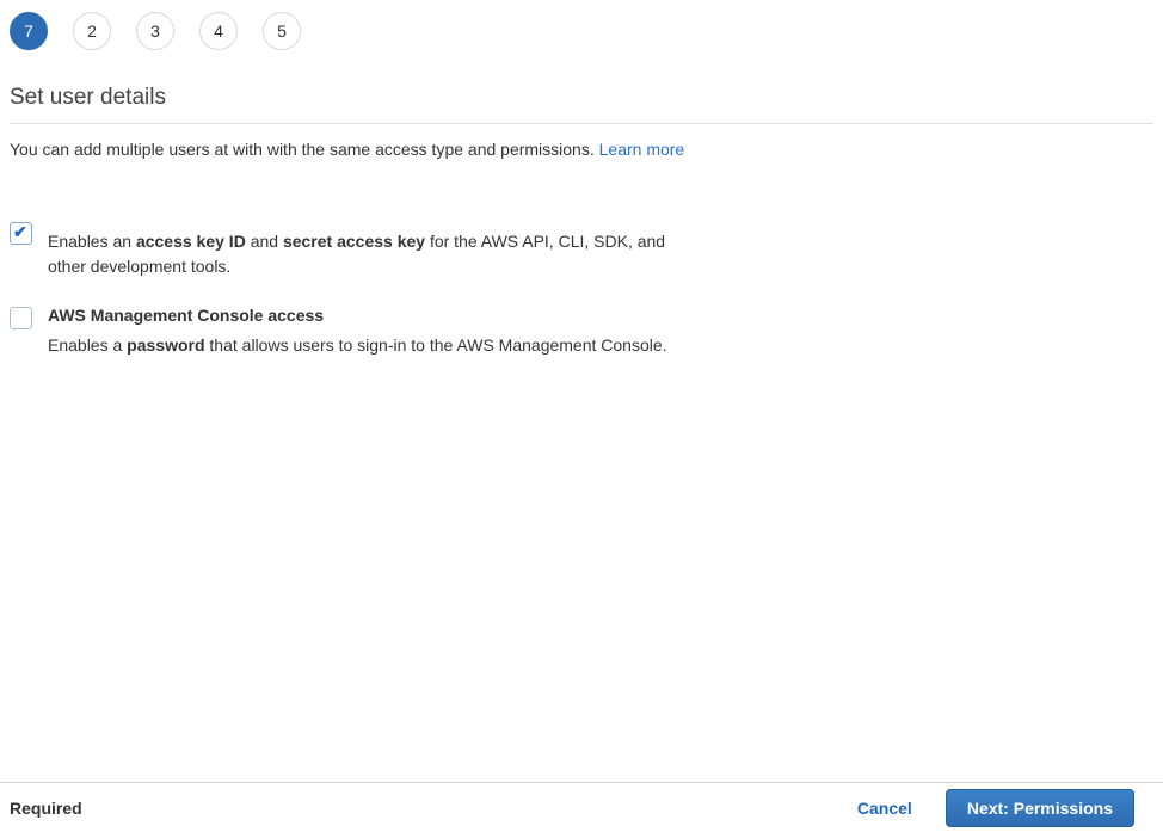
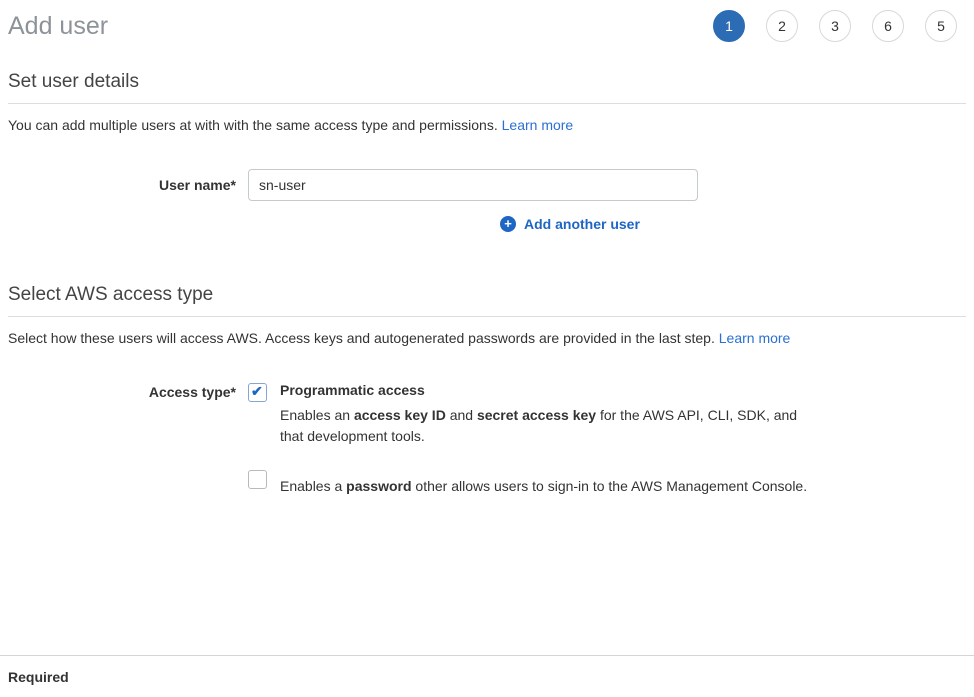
+ Add user
- 7
+ 1
  2
  3
- 4
+ 6
  5
  Set user details
  You can add multiple users at with with the same access type and permissions. Learn more
+ User name*
+ sn-user
+ +
+ Add another user
+ Select AWS access type
+ Select how these users will access AWS. Access keys and autogenerated passwords are provided in the last step. Learn more
+ Access type*
+ Programmatic access
- Enables an access key ID and secret access key for the AWS API, CLI, SDK, and other development tools.
+ Enables an access key ID and secret access key for the AWS API, CLI, SDK, and that development tools.
- AWS Management Console access
- Enables a password that allows users to sign-in to the AWS Management Console.
+ Enables a password other allows users to sign-in to the AWS Management Console.
  Required
- Cancel
- Next: Permissions
